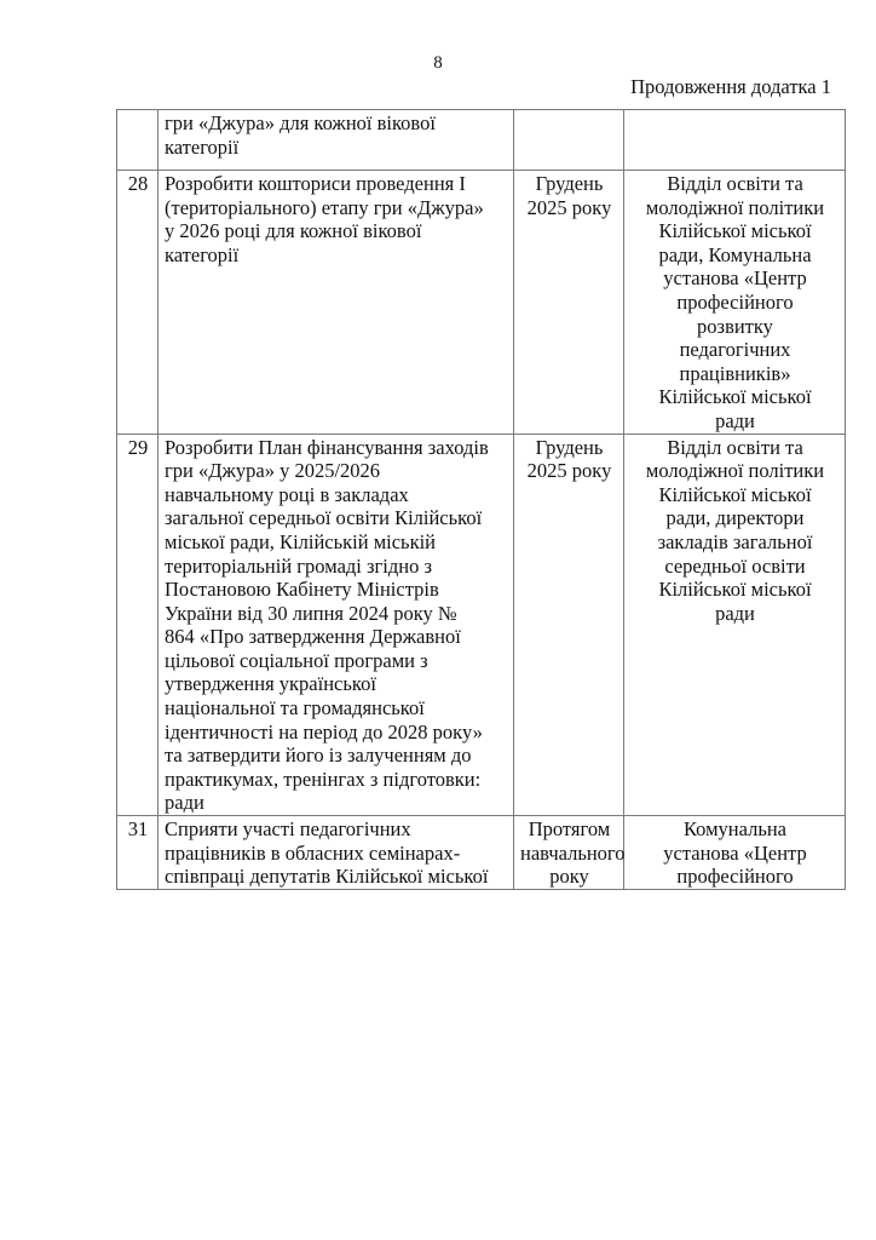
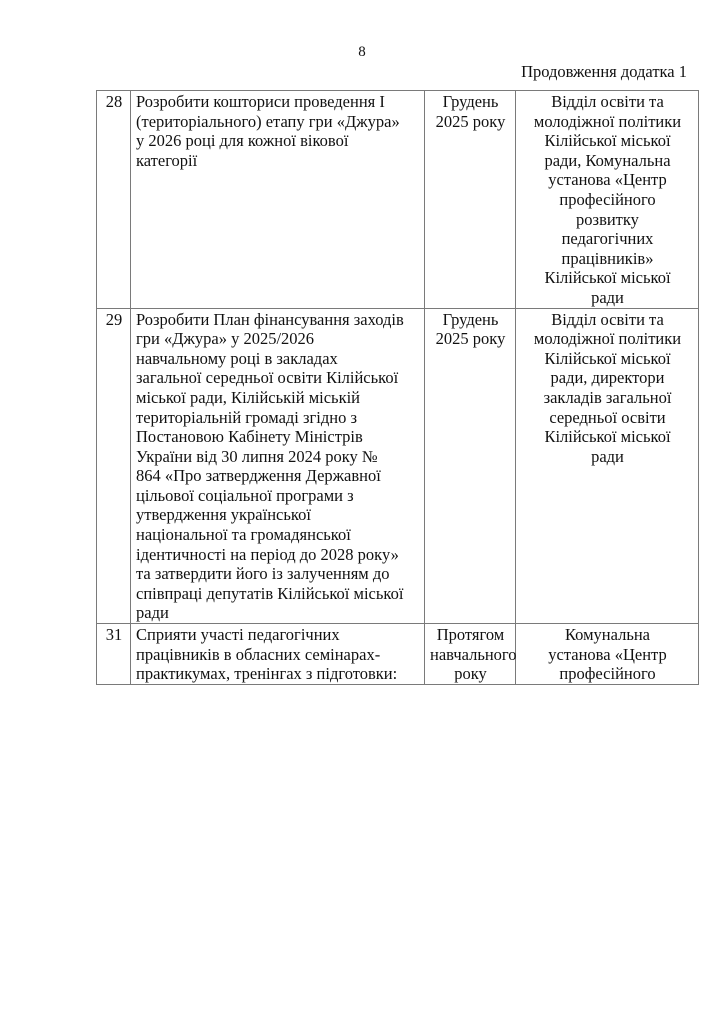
  8
  Продовження додатка 1
- 	гри «Джура» для кожної віковоїкатегорії
  28	Розробити кошториси проведення І(територіального) етапу гри «Джура»у 2026 році для кожної віковоїкатегорії	Грудень2025 року	Відділ освіти тамолодіжної політикиКілійської міськоїради, Комунальнаустанова «Центрпрофесійногорозвиткупедагогічнихпрацівників»Кілійської міськоїради
- 29	Розробити План фінансування заходівгри «Джура» у 2025/2026навчальному році в закладахзагальної середньої освіти Кілійськоїміської ради, Кілійській міськійтериторіальній громаді згідно зПостановою Кабінету МіністрівУкраїни від 30 липня 2024 року №864 «Про затвердження Державноїцільової соціальної програми зутвердження українськоїнаціональної та громадянськоїідентичності на період до 2028 року»та затвердити його із залученням допрактикумах, тренінгах з підготовки:ради	Грудень2025 року	Відділ освіти тамолодіжної політикиКілійської міськоїради, директоризакладів загальноїсередньої освітиКілійської міськоїради
+ 29	Розробити План фінансування заходівгри «Джура» у 2025/2026навчальному році в закладахзагальної середньої освіти Кілійськоїміської ради, Кілійській міськійтериторіальній громаді згідно зПостановою Кабінету МіністрівУкраїни від 30 липня 2024 року №864 «Про затвердження Державноїцільової соціальної програми зутвердження українськоїнаціональної та громадянськоїідентичності на період до 2028 року»та затвердити його із залученням доспівпраці депутатів Кілійської міськоїради	Грудень2025 року	Відділ освіти тамолодіжної політикиКілійської міськоїради, директоризакладів загальноїсередньої освітиКілійської міськоїради
- 31	Сприяти участі педагогічнихпрацівників в обласних семінарах-співпраці депутатів Кілійської міської	Протягомнавчальногороку	Комунальнаустанова «Центрпрофесійного
+ 31	Сприяти участі педагогічнихпрацівників в обласних семінарах-практикумах, тренінгах з підготовки:	Протягомнавчальногороку	Комунальнаустанова «Центрпрофесійного
